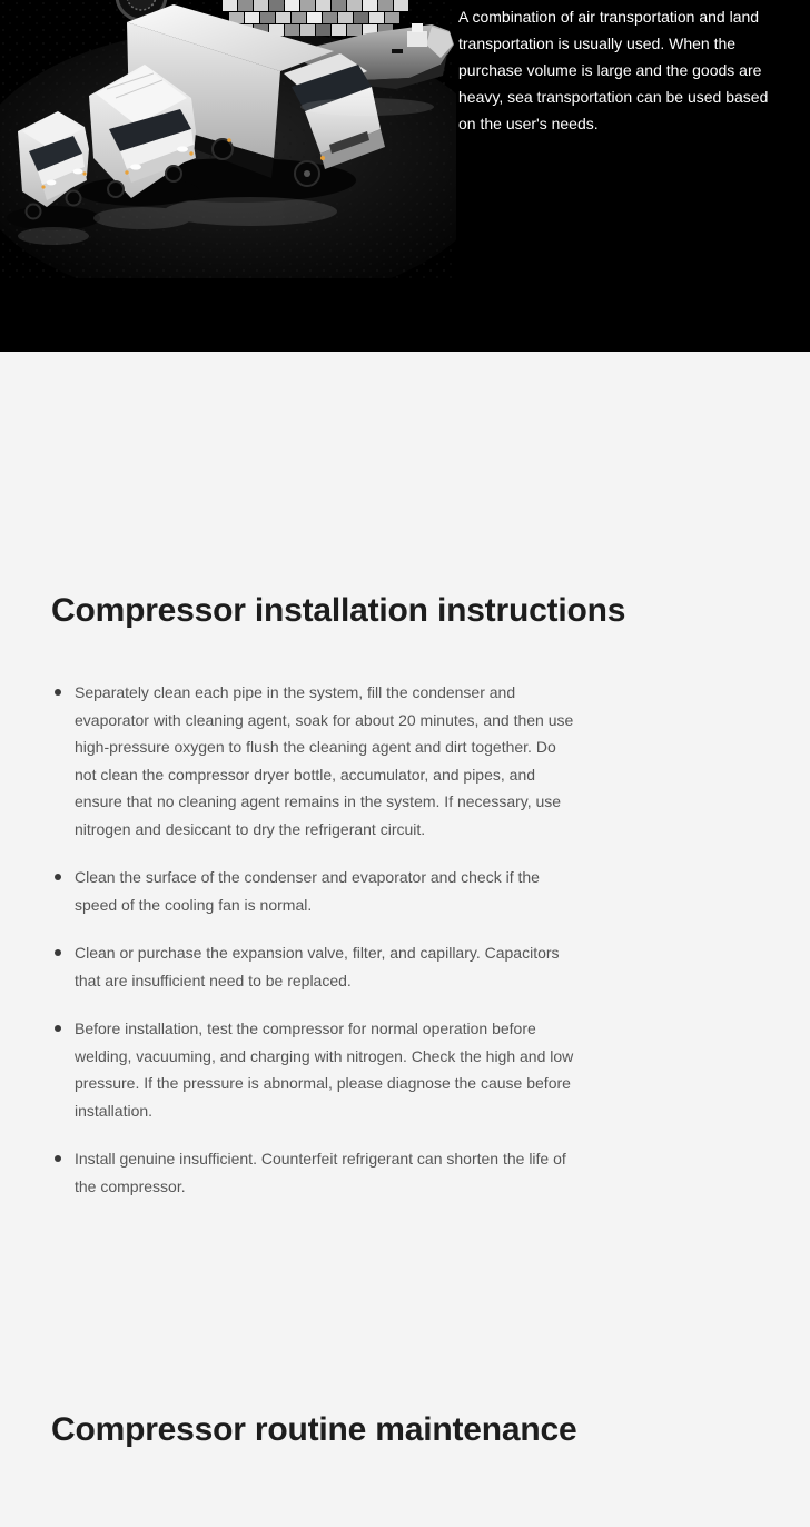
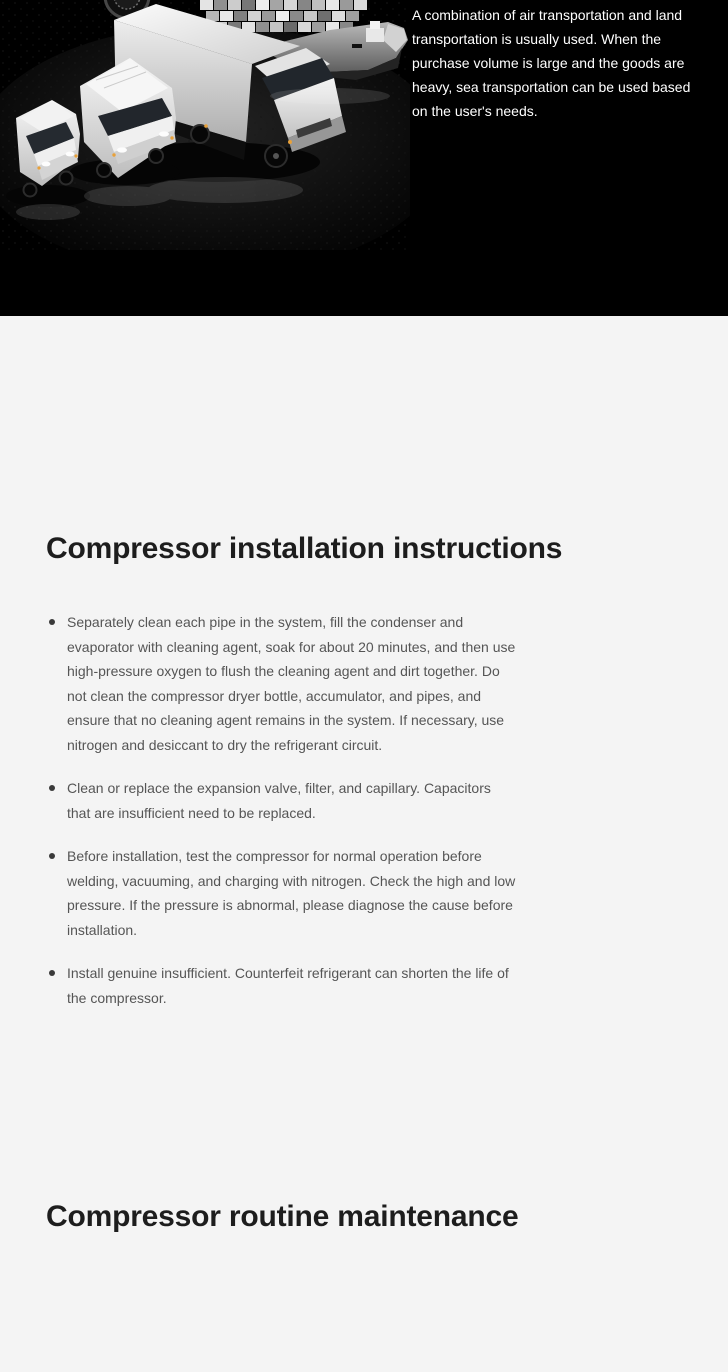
  A combination of air transportation and land transportation is usually used. When the purchase volume is large and the goods are heavy, sea transportation can be used based on the user's needs.
  Compressor installation instructions
  Separately clean each pipe in the system, fill the condenser and evaporator with cleaning agent, soak for about 20 minutes, and then use high-pressure oxygen to flush the cleaning agent and dirt together. Do not clean the compressor dryer bottle, accumulator, and pipes, and ensure that no cleaning agent remains in the system. If necessary, use nitrogen and desiccant to dry the refrigerant circuit.
- Clean the surface of the condenser and evaporator and check if the speed of the cooling fan is normal.
- Clean or purchase the expansion valve, filter, and capillary. Capacitors that are insufficient need to be replaced.
+ Clean or replace the expansion valve, filter, and capillary. Capacitors that are insufficient need to be replaced.
  Before installation, test the compressor for normal operation before welding, vacuuming, and charging with nitrogen. Check the high and low pressure. If the pressure is abnormal, please diagnose the cause before installation.
  Install genuine insufficient. Counterfeit refrigerant can shorten the life of the compressor.
  Compressor routine maintenance
